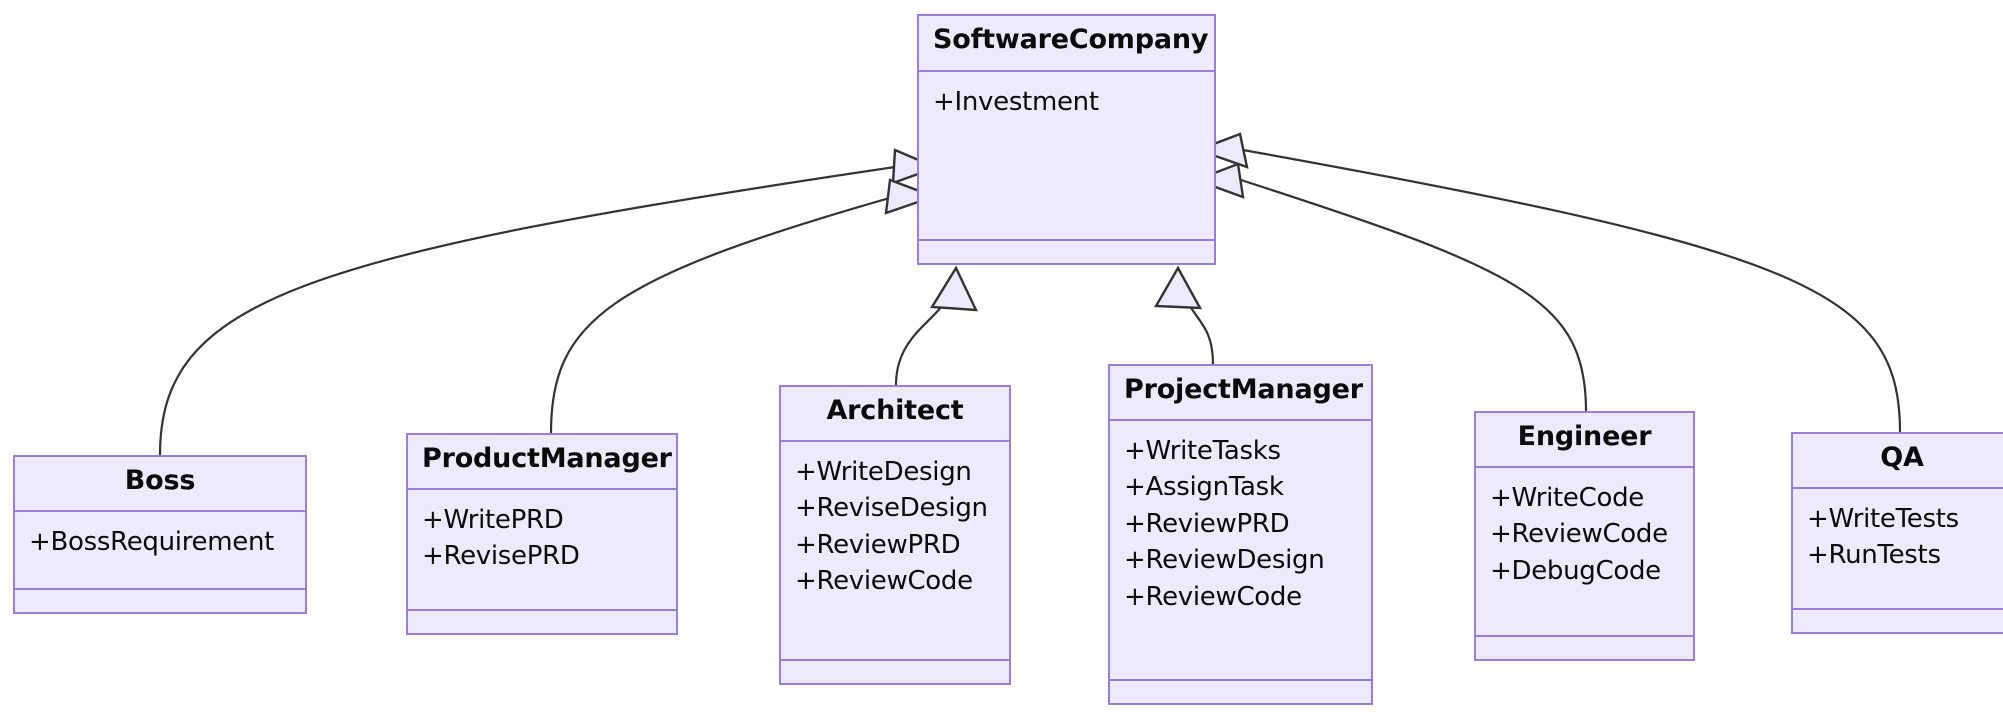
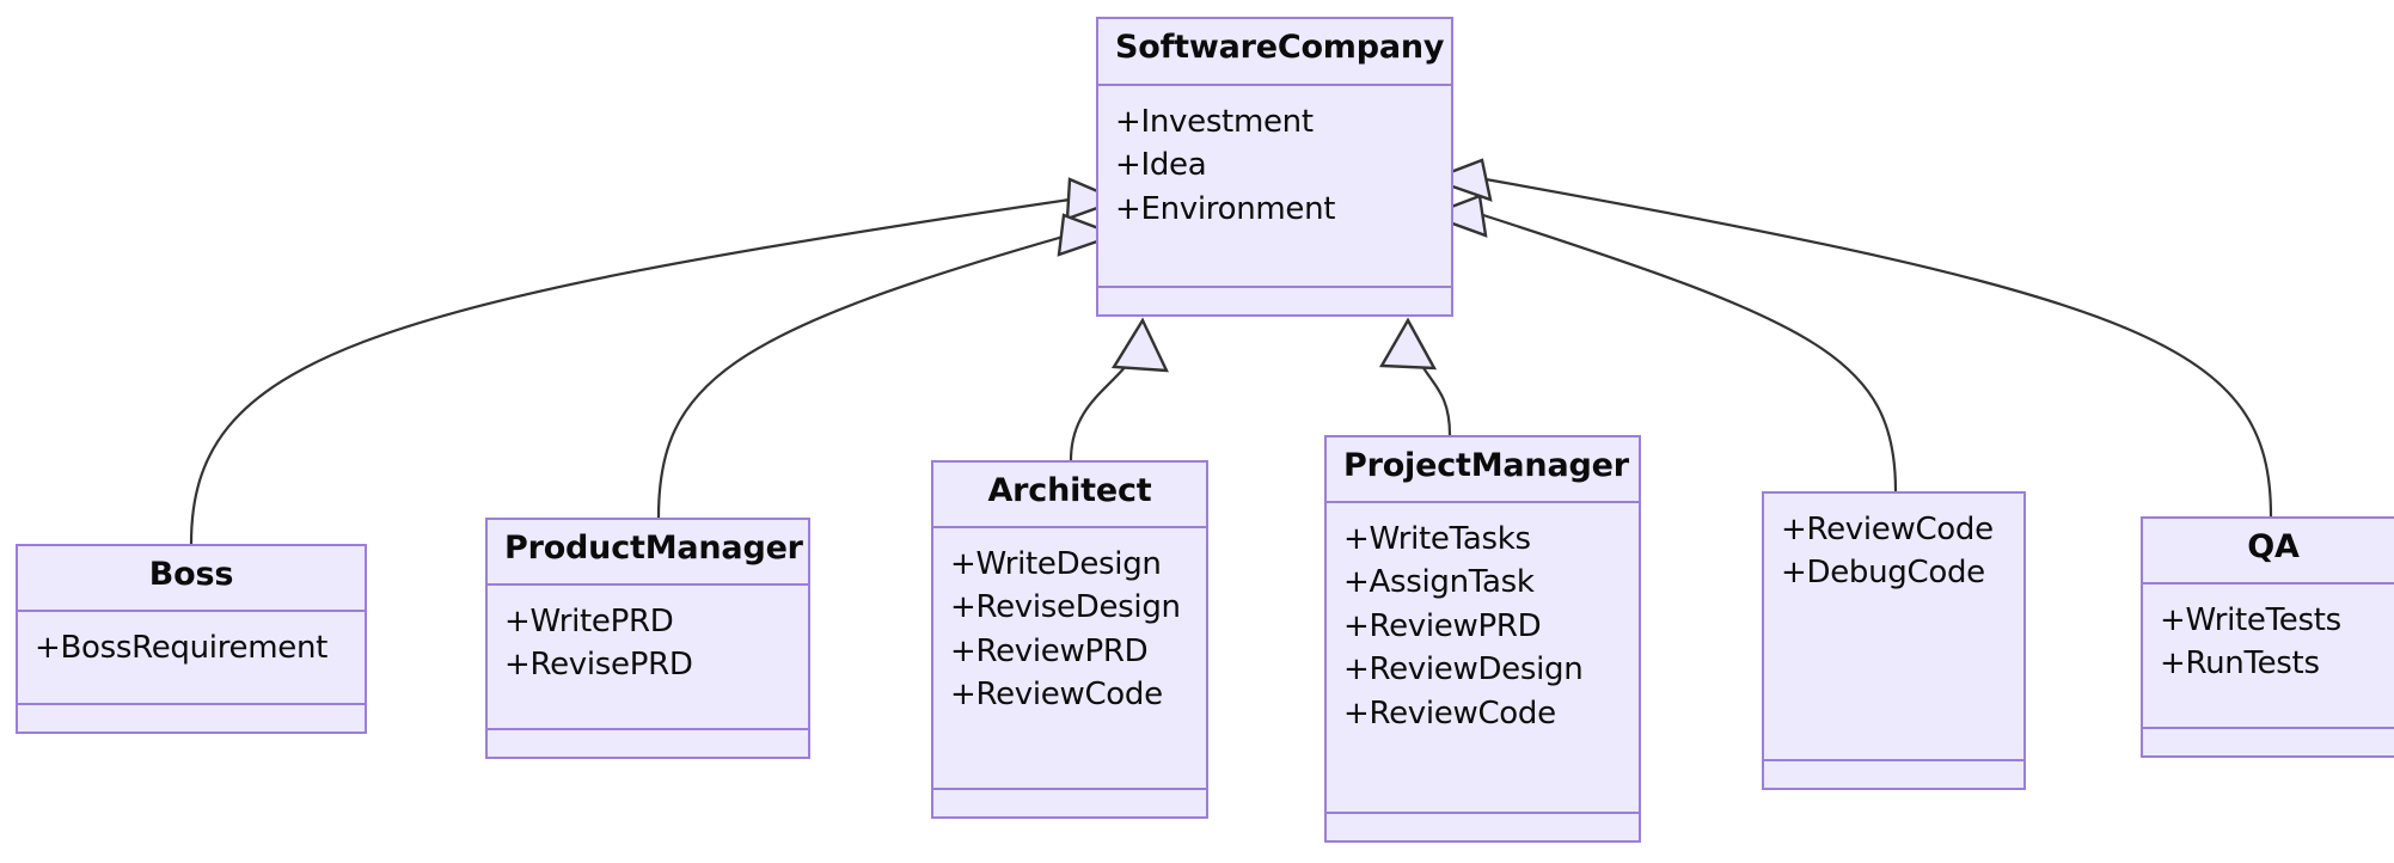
  SoftwareCompany
  +Investment
+ +Idea
+ +Environment
  Boss
  +BossRequirement
  ProductManager
  +WritePRD
  +RevisePRD
  Architect
  +WriteDesign
  +ReviseDesign
  +ReviewPRD
  +ReviewCode
  ProjectManager
  +WriteTasks
  +AssignTask
  +ReviewPRD
  +ReviewDesign
  +ReviewCode
- Engineer
- +WriteCode
  +ReviewCode
  +DebugCode
  QA
  +WriteTests
  +RunTests
